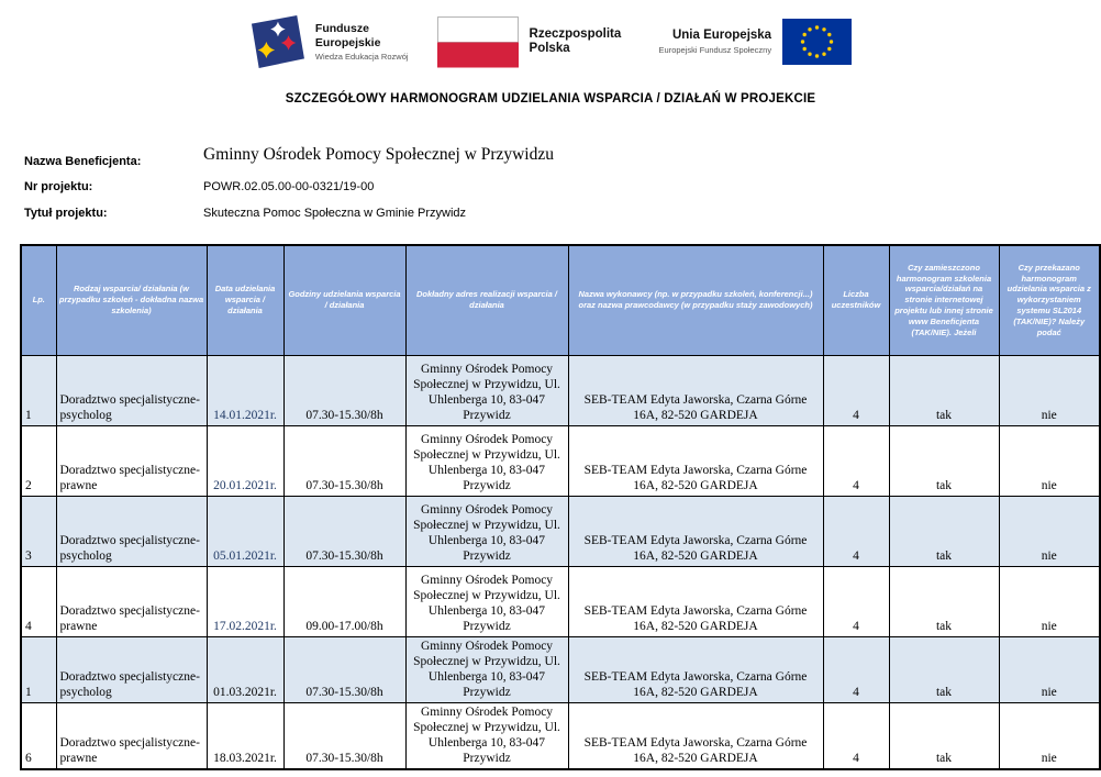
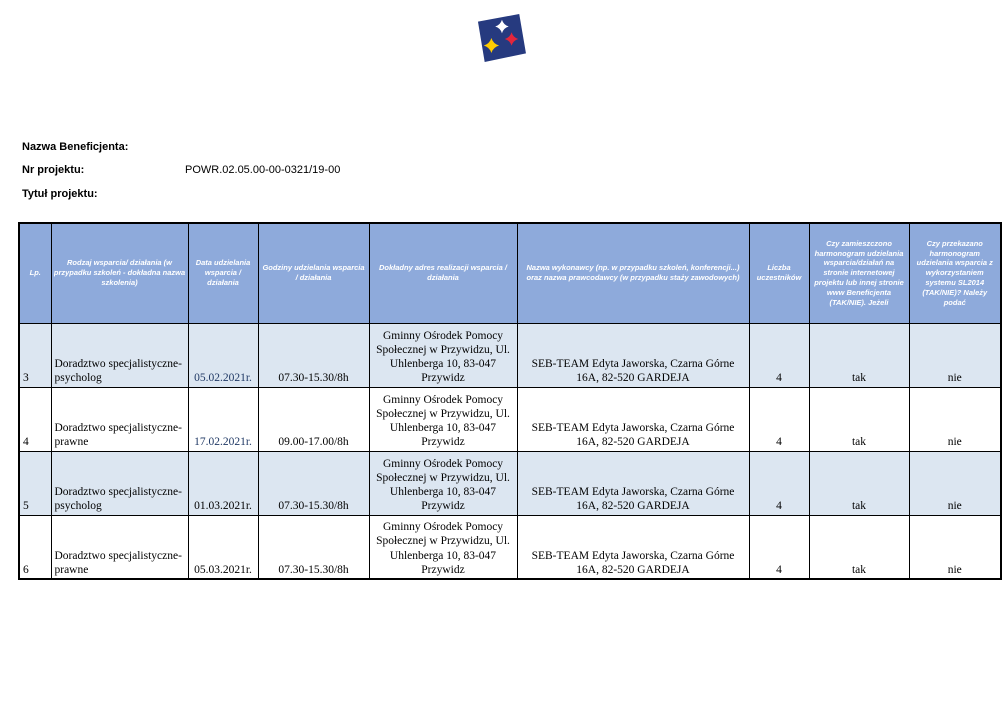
- Fundusze Europejskie
- Wiedza Edukacja Rozwój
- Rzeczpospolita Polska
- Unia Europejska
- Europejski Fundusz Społeczny
- SZCZEGÓŁOWY HARMONOGRAM UDZIELANIA WSPARCIA / DZIAŁAŃ W PROJEKCIE
  Nazwa Beneficjenta:
- Gminny Ośrodek Pomocy Społecznej w Przywidzu
  Nr projektu:
  POWR.02.05.00-00-0321/19-00
  Tytuł projektu:
- Skuteczna Pomoc Społeczna w Gminie Przywidz
- Lp.	Rodzaj wsparcia/ działania (w przypadku szkoleń - dokładna nazwa szkolenia)	Data udzielania wsparcia / działania	Godziny udzielania wsparcia / działania	Dokładny adres realizacji wsparcia / działania	Nazwa wykonawcy (np. w przypadku szkoleń, konferencji...) oraz nazwa prawcodawcy (w przypadku staży zawodowych)	Liczba uczestników	Czy zamieszczono harmonogram szkolenia wsparcia/działań na stronie internetowej projektu lub innej stronie www Beneficjenta (TAK/NIE). Jeżeli	Czy przekazano harmonogram udzielania wsparcia z wykorzystaniem systemu SL2014 (TAK/NIE)? Należy podać
+ Lp.	Rodzaj wsparcia/ działania (w przypadku szkoleń - dokładna nazwa szkolenia)	Data udzielania wsparcia / działania	Godziny udzielania wsparcia / działania	Dokładny adres realizacji wsparcia / działania	Nazwa wykonawcy (np. w przypadku szkoleń, konferencji...) oraz nazwa prawcodawcy (w przypadku staży zawodowych)	Liczba uczestników	Czy zamieszczono harmonogram udzielania wsparcia/działań na stronie internetowej projektu lub innej stronie www Beneficjenta (TAK/NIE). Jeżeli	Czy przekazano harmonogram udzielania wsparcia z wykorzystaniem systemu SL2014 (TAK/NIE)? Należy podać
- 1	Doradztwo specjalistyczne-psycholog	14.01.2021r.	07.30-15.30/8h	Gminny Ośrodek Pomocy Społecznej w Przywidzu, Ul. Uhlenberga 10, 83-047 Przywidz	SEB-TEAM Edyta Jaworska, Czarna Górne 16A, 82-520 GARDEJA	4	tak	nie
- 2	Doradztwo specjalistyczne-prawne	20.01.2021r.	07.30-15.30/8h	Gminny Ośrodek Pomocy Społecznej w Przywidzu, Ul. Uhlenberga 10, 83-047 Przywidz	SEB-TEAM Edyta Jaworska, Czarna Górne 16A, 82-520 GARDEJA	4	tak	nie
- 3	Doradztwo specjalistyczne-psycholog	05.01.2021r.	07.30-15.30/8h	Gminny Ośrodek Pomocy Społecznej w Przywidzu, Ul. Uhlenberga 10, 83-047 Przywidz	SEB-TEAM Edyta Jaworska, Czarna Górne 16A, 82-520 GARDEJA	4	tak	nie
+ 3	Doradztwo specjalistyczne-psycholog	05.02.2021r.	07.30-15.30/8h	Gminny Ośrodek Pomocy Społecznej w Przywidzu, Ul. Uhlenberga 10, 83-047 Przywidz	SEB-TEAM Edyta Jaworska, Czarna Górne 16A, 82-520 GARDEJA	4	tak	nie
  4	Doradztwo specjalistyczne-prawne	17.02.2021r.	09.00-17.00/8h	Gminny Ośrodek Pomocy Społecznej w Przywidzu, Ul. Uhlenberga 10, 83-047 Przywidz	SEB-TEAM Edyta Jaworska, Czarna Górne 16A, 82-520 GARDEJA	4	tak	nie
- 1	Doradztwo specjalistyczne-psycholog	01.03.2021r.	07.30-15.30/8h	Gminny Ośrodek Pomocy Społecznej w Przywidzu, Ul. Uhlenberga 10, 83-047 Przywidz	SEB-TEAM Edyta Jaworska, Czarna Górne 16A, 82-520 GARDEJA	4	tak	nie
+ 5	Doradztwo specjalistyczne-psycholog	01.03.2021r.	07.30-15.30/8h	Gminny Ośrodek Pomocy Społecznej w Przywidzu, Ul. Uhlenberga 10, 83-047 Przywidz	SEB-TEAM Edyta Jaworska, Czarna Górne 16A, 82-520 GARDEJA	4	tak	nie
- 6	Doradztwo specjalistyczne-prawne	18.03.2021r.	07.30-15.30/8h	Gminny Ośrodek Pomocy Społecznej w Przywidzu, Ul. Uhlenberga 10, 83-047 Przywidz	SEB-TEAM Edyta Jaworska, Czarna Górne 16A, 82-520 GARDEJA	4	tak	nie
+ 6	Doradztwo specjalistyczne-prawne	05.03.2021r.	07.30-15.30/8h	Gminny Ośrodek Pomocy Społecznej w Przywidzu, Ul. Uhlenberga 10, 83-047 Przywidz	SEB-TEAM Edyta Jaworska, Czarna Górne 16A, 82-520 GARDEJA	4	tak	nie
